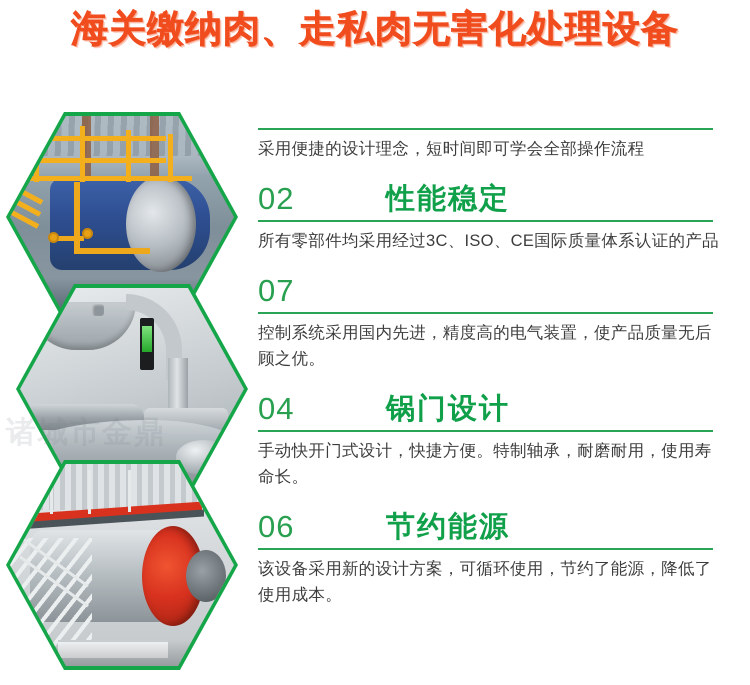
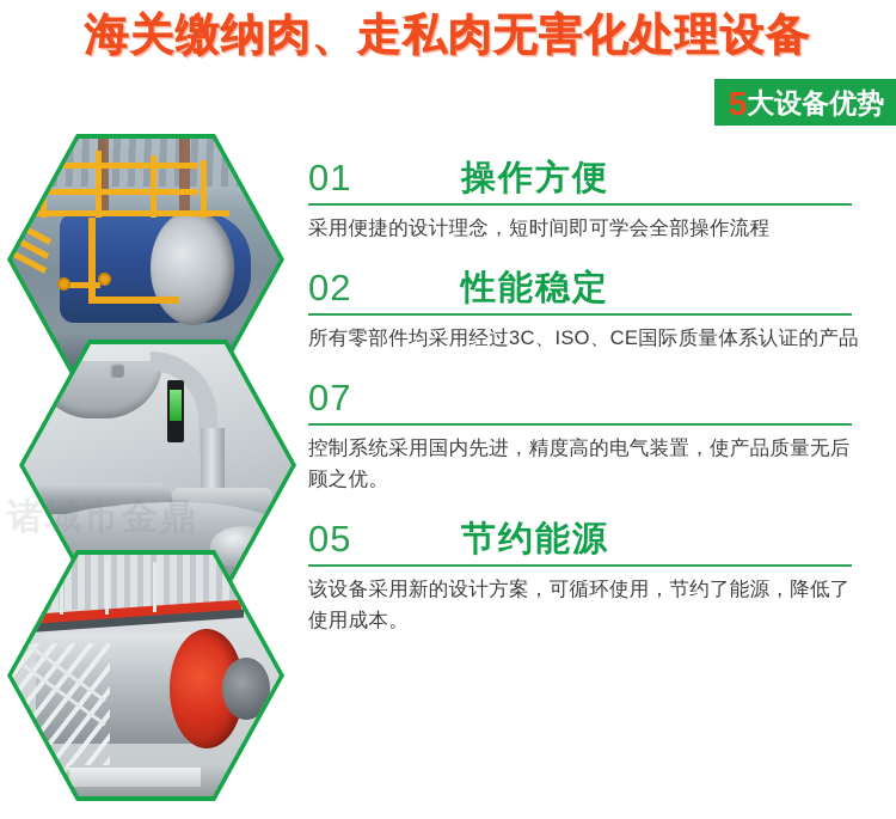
  海关缴纳肉、走私肉无害化处理设备
+ 5
+ 大设备优势
  诸城市金鼎
+ 01
+ 操作方便
  采用便捷的设计理念，短时间即可学会全部操作流程
  02
  性能稳定
  所有零部件均采用经过3C、ISO、CE国际质量体系认证的产品
  07
  控制系统采用国内先进，精度高的电气装置，使产品质量无后顾之优。
- 04
- 锅门设计
- 手动快开门式设计，快捷方便。特制轴承，耐磨耐用，使用寿命长。
- 06
+ 05
  节约能源
  该设备采用新的设计方案，可循环使用，节约了能源，降低了使用成本。
